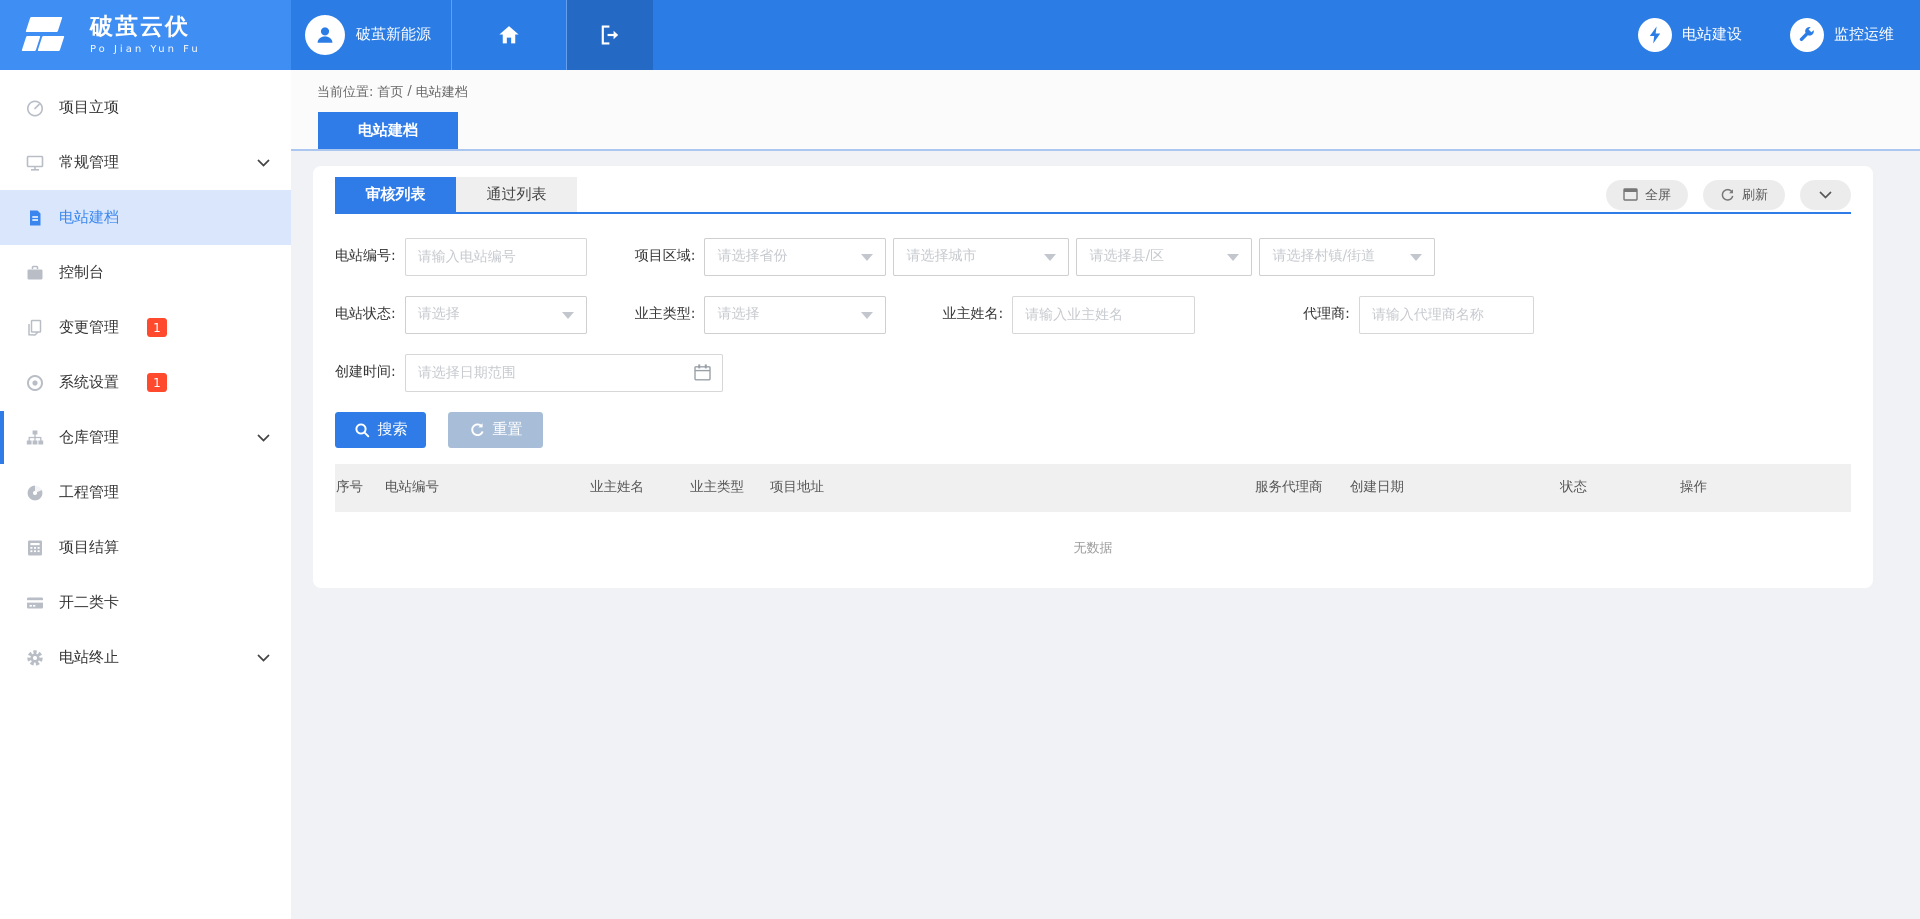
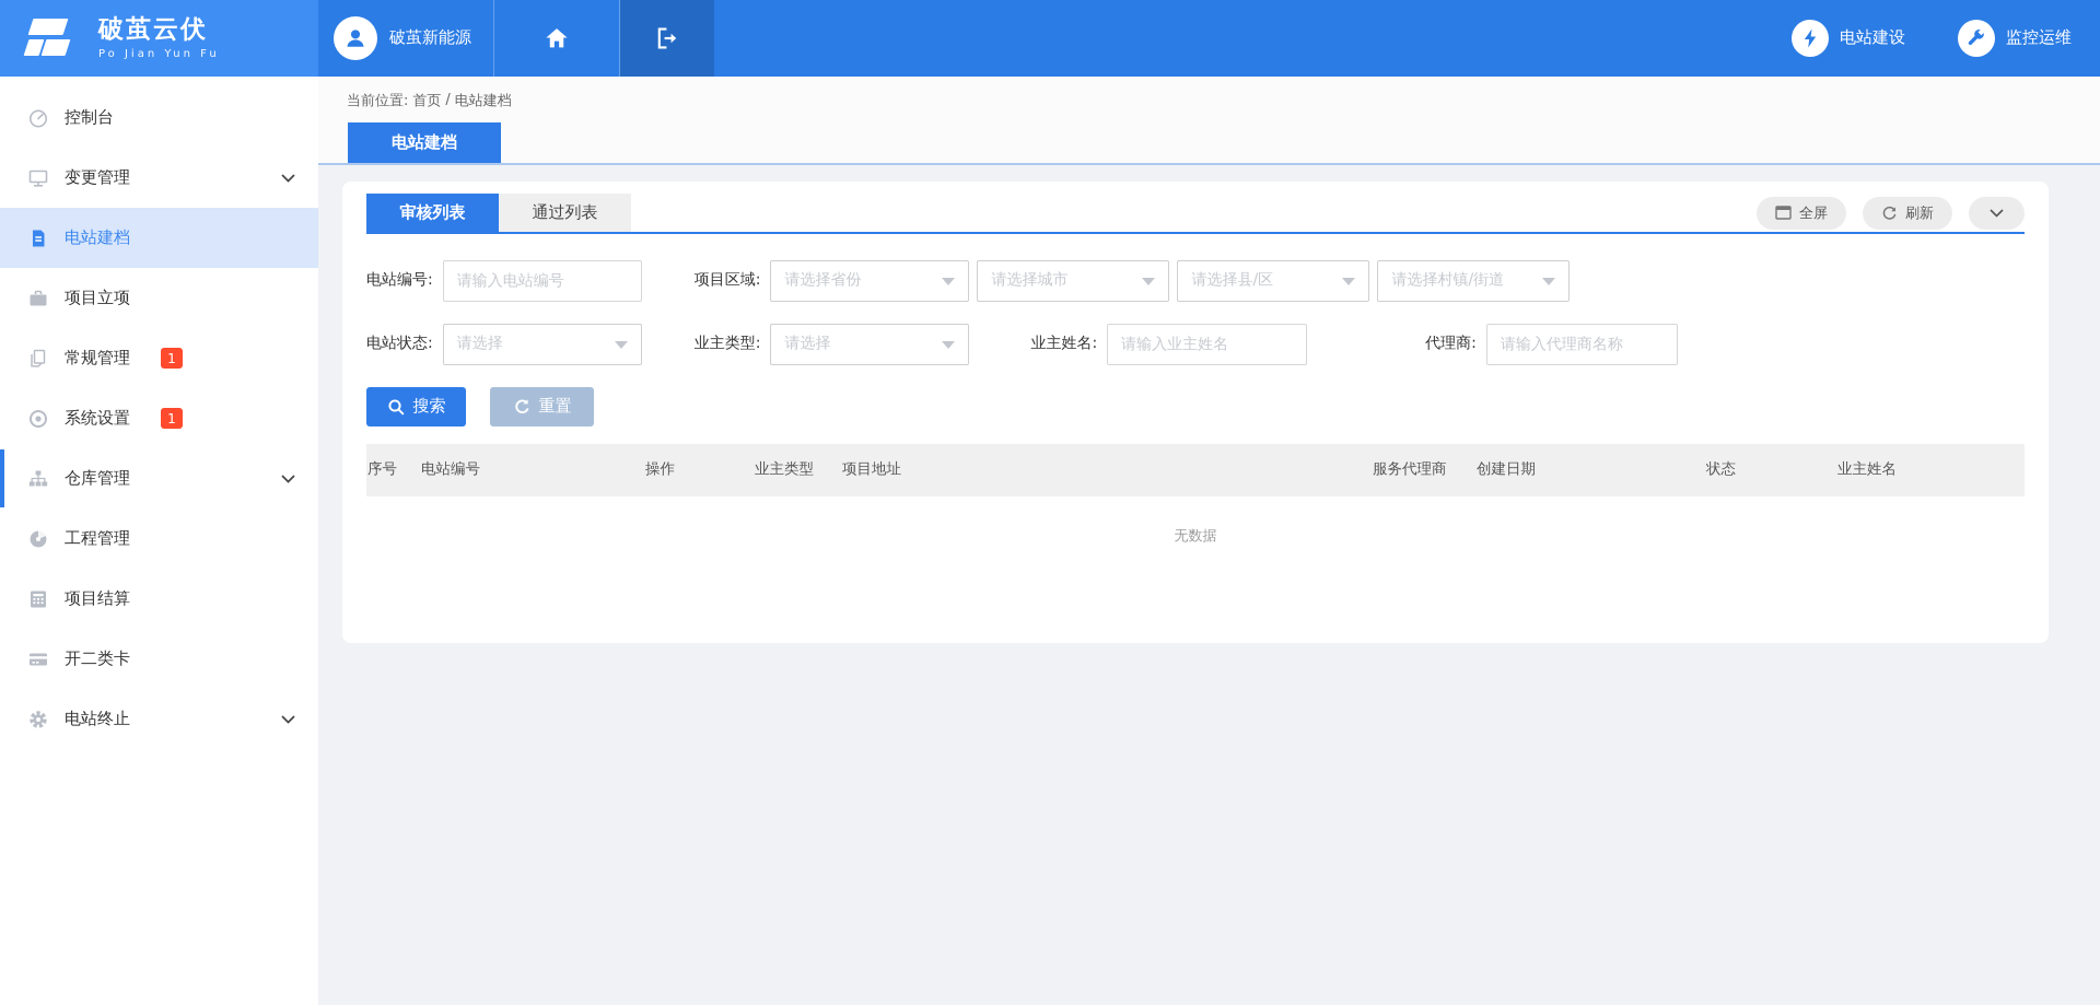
  破茧云伏
  Po Jian Yun Fu
  破茧新能源
  电站建设
  监控运维
- 项目立项
+ 控制台
- 常规管理
+ 变更管理
  电站建档
- 控制台
+ 项目立项
- 变更管理
+ 常规管理
  1
  系统设置
  1
  仓库管理
  工程管理
  项目结算
  开二类卡
  电站终止
  当前位置:
  首页
  /
  电站建档
  电站建档
  审核列表
  通过列表
  全屏
  刷新
  电站编号:
  请输入电站编号
  项目区域:
  请选择省份
  请选择城市
  请选择县/区
  请选择村镇/街道
  电站状态:
  请选择
  业主类型:
  请选择
  业主姓名:
  请输入业主姓名
  代理商:
  请输入代理商名称
- 创建时间:
- 请选择日期范围
  搜索
  重置
  序号
  电站编号
- 业主姓名
+ 操作
  业主类型
  项目地址
  服务代理商
  创建日期
  状态
- 操作
+ 业主姓名
  无数据
